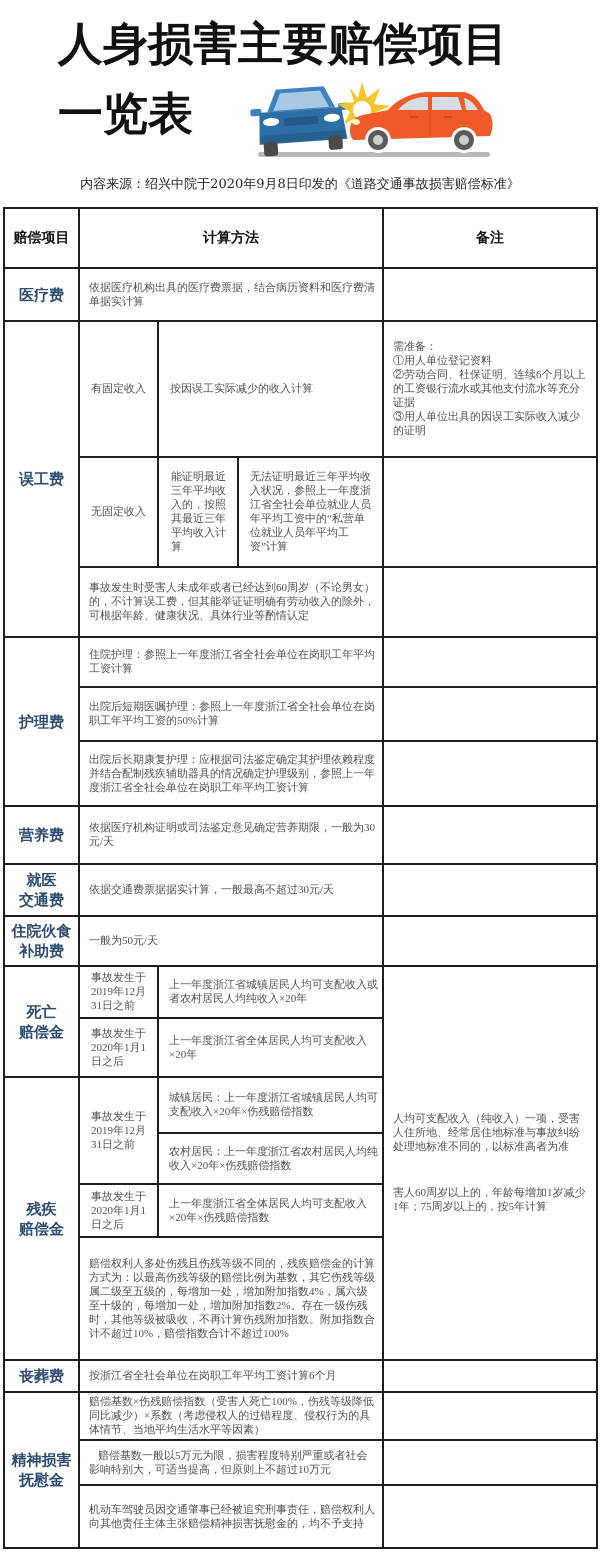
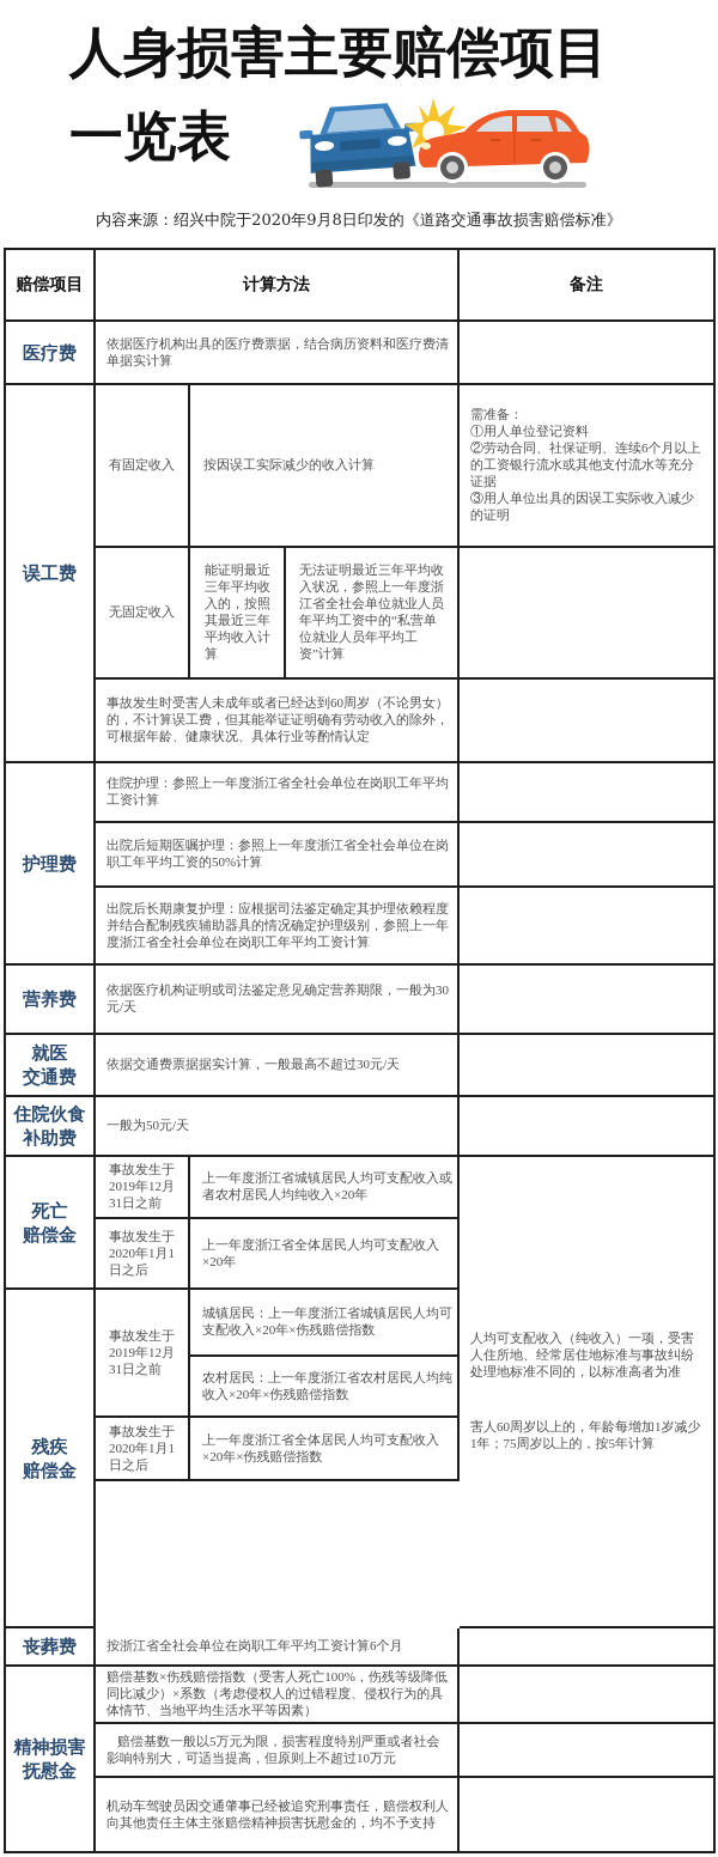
  人身损害主要赔偿项目
  一览表
  内容来源：绍兴中院于2020年9月8日印发的《道路交通事故损害赔偿标准》
  赔偿项目
  计算方法
  备注
  医疗费
  依据医疗机构出具的医疗费票据，结合病历资料和医疗费清单据实计算
  误工费
  有固定收入
  按因误工实际减少的收入计算
  需准备：
  ①用人单位登记资料
  ②劳动合同、社保证明、连续6个月以上的工资银行流水或其他支付流水等充分证据
  ③用人单位出具的因误工实际收入减少的证明
  无固定收入
  能证明最近三年平均收入的，按照其最近三年平均收入计算
  无法证明最近三年平均收入状况，参照上一年度浙江省全社会单位就业人员年平均工资中的“私营单位就业人员年平均工资”计算
  事故发生时受害人未成年或者已经达到60周岁（不论男女）的，不计算误工费，但其能举证证明确有劳动收入的除外，可根据年龄、健康状况、具体行业等酌情认定
  护理费
  住院护理：参照上一年度浙江省全社会单位在岗职工年平均工资计算
  出院后短期医嘱护理：参照上一年度浙江省全社会单位在岗职工年平均工资的50%计算
  出院后长期康复护理：应根据司法鉴定确定其护理依赖程度并结合配制残疾辅助器具的情况确定护理级别，参照上一年度浙江省全社会单位在岗职工年平均工资计算
  营养费
  依据医疗机构证明或司法鉴定意见确定营养期限，一般为30元/天
  就医
  交通费
  依据交通费票据据实计算，一般最高不超过30元/天
  住院伙食
  补助费
  一般为50元/天
  死亡
  赔偿金
  事故发生于2019年12月31日之前
  上一年度浙江省城镇居民人均可支配收入或者农村居民人均纯收入×20年
  事故发生于2020年1月1日之后
  上一年度浙江省全体居民人均可支配收入×20年
  人均可支配收入（纯收入）一项，受害人住所地、经常居住地标准与事故纠纷处理地标准不同的，以标准高者为准
  害人60周岁以上的，年龄每增加1岁减少1年；75周岁以上的，按5年计算
  残疾
  赔偿金
  事故发生于2019年12月31日之前
  城镇居民：上一年度浙江省城镇居民人均可支配收入×20年×伤残赔偿指数
  农村居民：上一年度浙江省农村居民人均纯收入×20年×伤残赔偿指数
  事故发生于2020年1月1日之后
  上一年度浙江省全体居民人均可支配收入×20年×伤残赔偿指数
- 赔偿权利人多处伤残且伤残等级不同的，残疾赔偿金的计算方式为：以最高伤残等级的赔偿比例为基数，其它伤残等级属二级至五级的，每增加一处，增加附加指数4%，属六级至十级的，每增加一处，增加附加指数2%。存在一级伤残时，其他等级被吸收，不再计算伤残附加指数。附加指数合计不超过10%，赔偿指数合计不超过100%
  丧葬费
  按浙江省全社会单位在岗职工年平均工资计算6个月
  精神损害
  抚慰金
  赔偿基数×伤残赔偿指数（受害人死亡100%，伤残等级降低同比减少）×系数（考虑侵权人的过错程度、侵权行为的具体情节、当地平均生活水平等因素）
  赔偿基数一般以5万元为限，损害程度特别严重或者社会影响特别大，可适当提高，但原则上不超过10万元
  机动车驾驶员因交通肇事已经被追究刑事责任，赔偿权利人向其他责任主体主张赔偿精神损害抚慰金的，均不予支持
